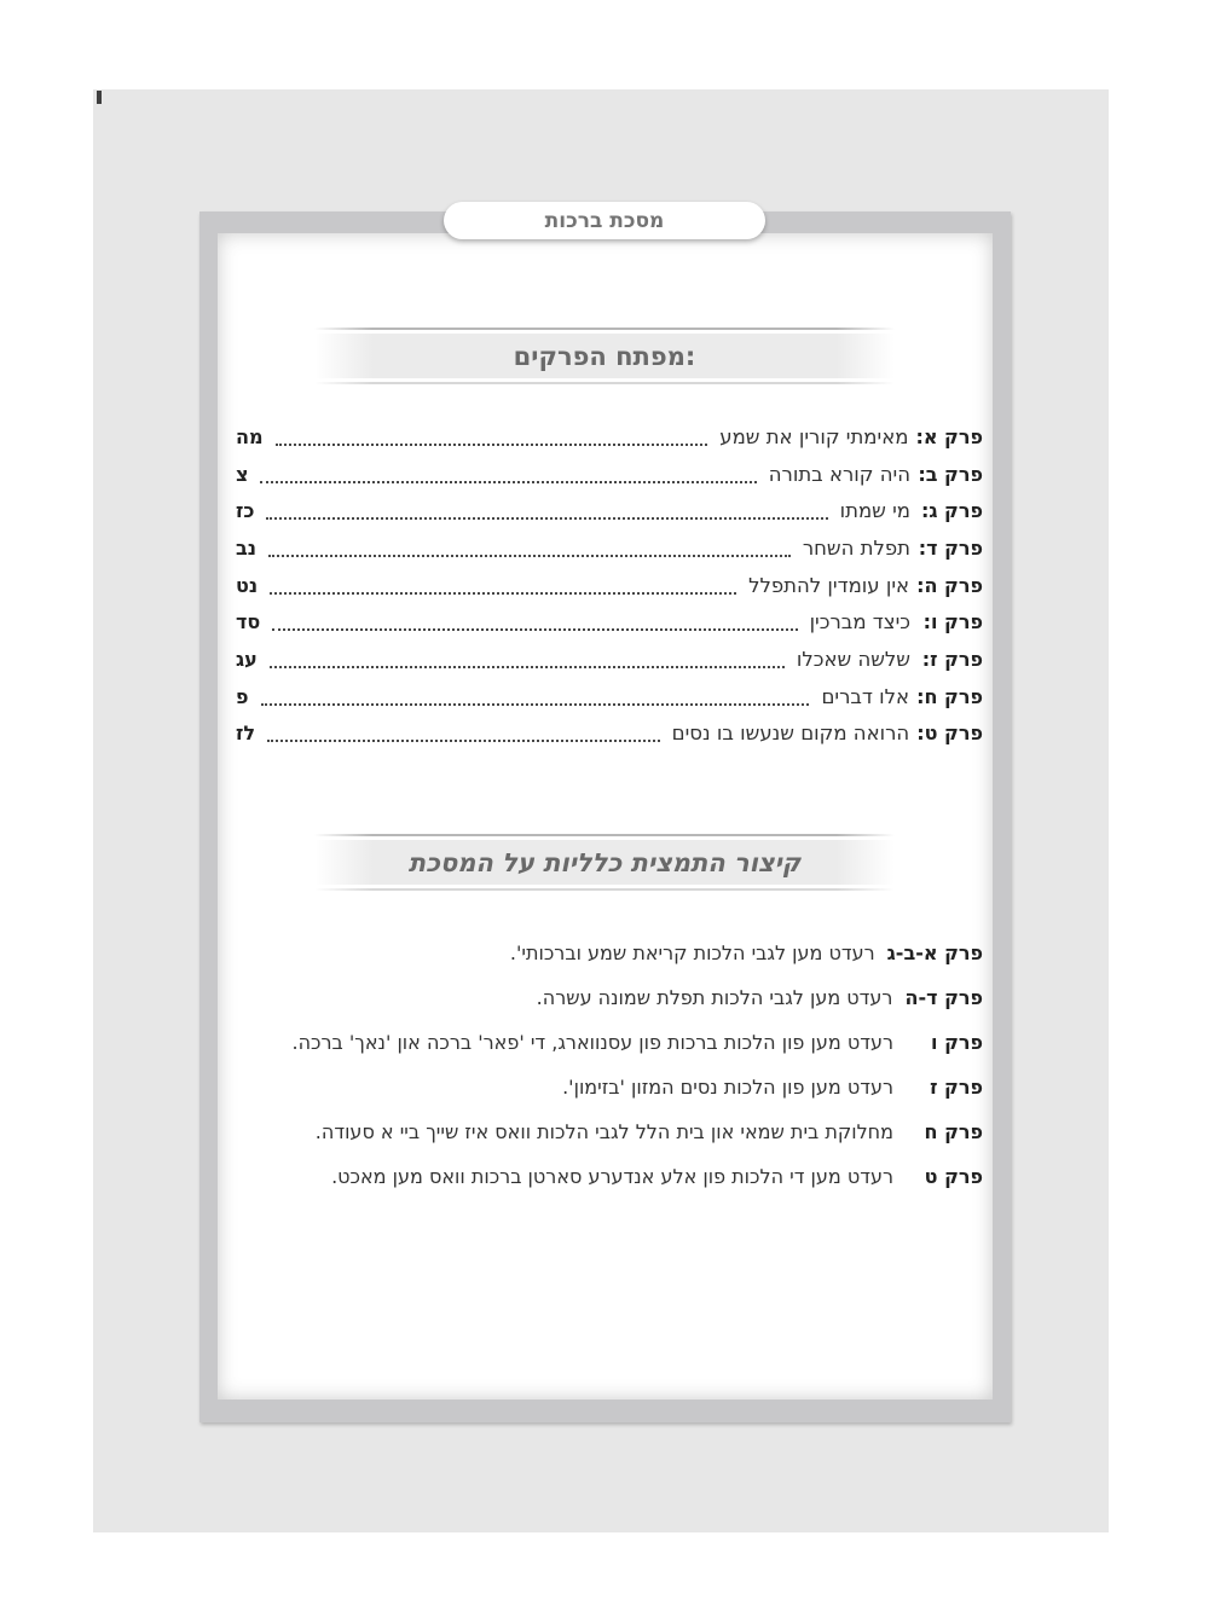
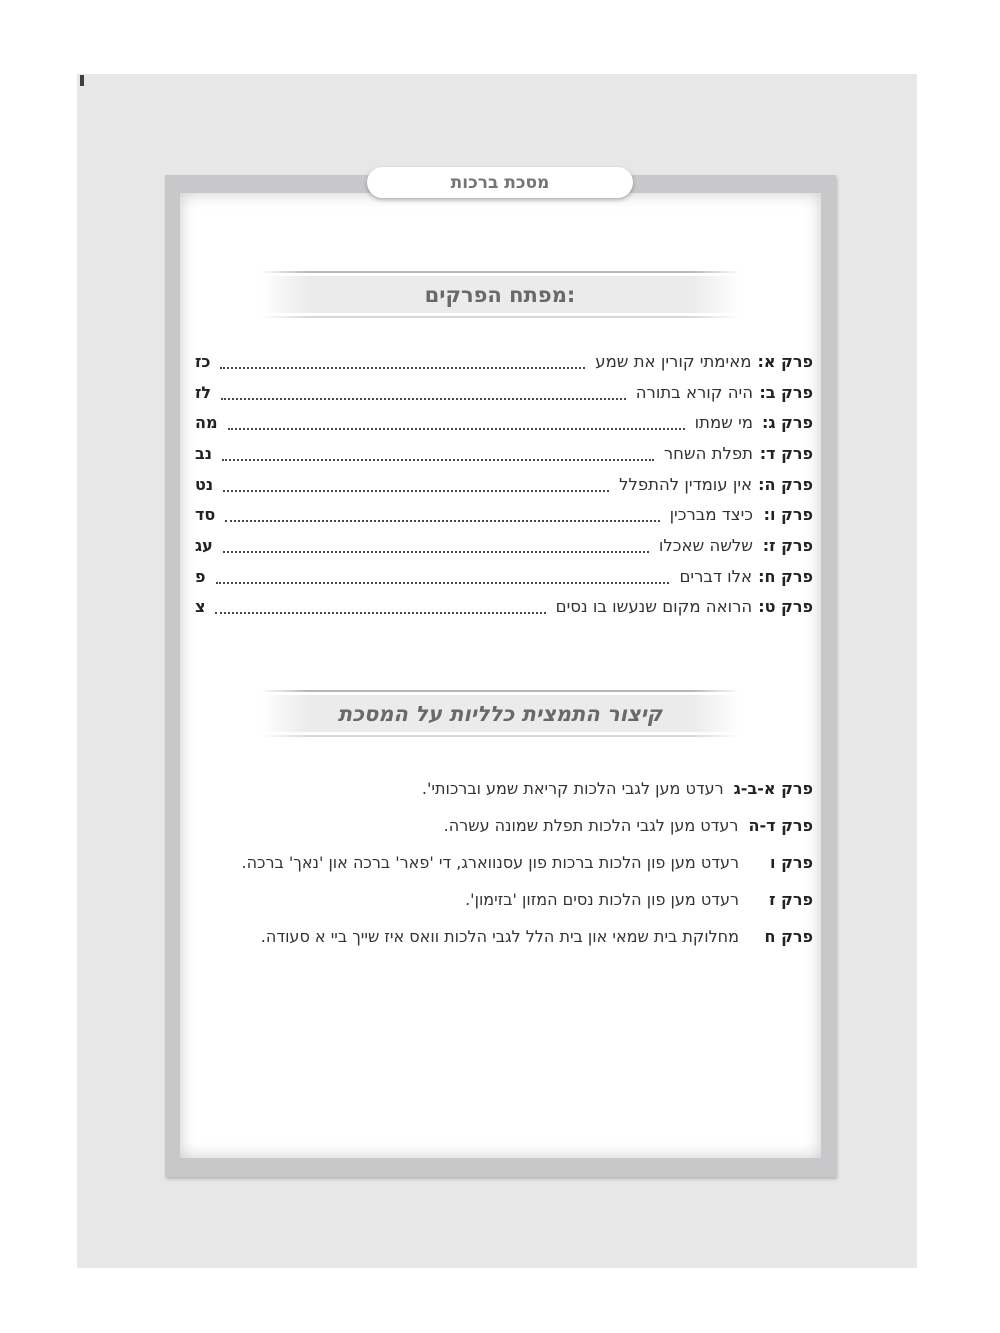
  מסכת ברכות
  מפתח הפרקים:
  פרק א:
  מאימתי קורין את שמע
- מה
+ כז
  פרק ב:
  היה קורא בתורה
- צ
+ לז
  פרק ג:
  מי שמתו
- כז
+ מה
  פרק ד:
  תפלת השחר
  נב
  פרק ה:
  אין עומדין להתפלל
  נט
  פרק ו:
  כיצד מברכין
  סד
  פרק ז:
  שלשה שאכלו
  עג
  פרק ח:
  אלו דברים
  פ
  פרק ט:
  הרואה מקום שנעשו בו נסים
- לז
+ צ
  קיצור התמצית כלליות על המסכת
  פרק א-ב-ג
  רעדט מען לגבי הלכות קריאת שמע וברכותי'.
  פרק ד-ה
  רעדט מען לגבי הלכות תפלת שמונה עשרה.
  פרק ו
  רעדט מען פון הלכות ברכות פון עסנווארג, די 'פאר' ברכה און 'נאך' ברכה.
  פרק ז
  רעדט מען פון הלכות נסים המזון 'בזימון'.
  פרק ח
  מחלוקת בית שמאי און בית הלל לגבי הלכות וואס איז שייך ביי א סעודה.
- פרק ט
- רעדט מען די הלכות פון אלע אנדערע סארטן ברכות וואס מען מאכט.
